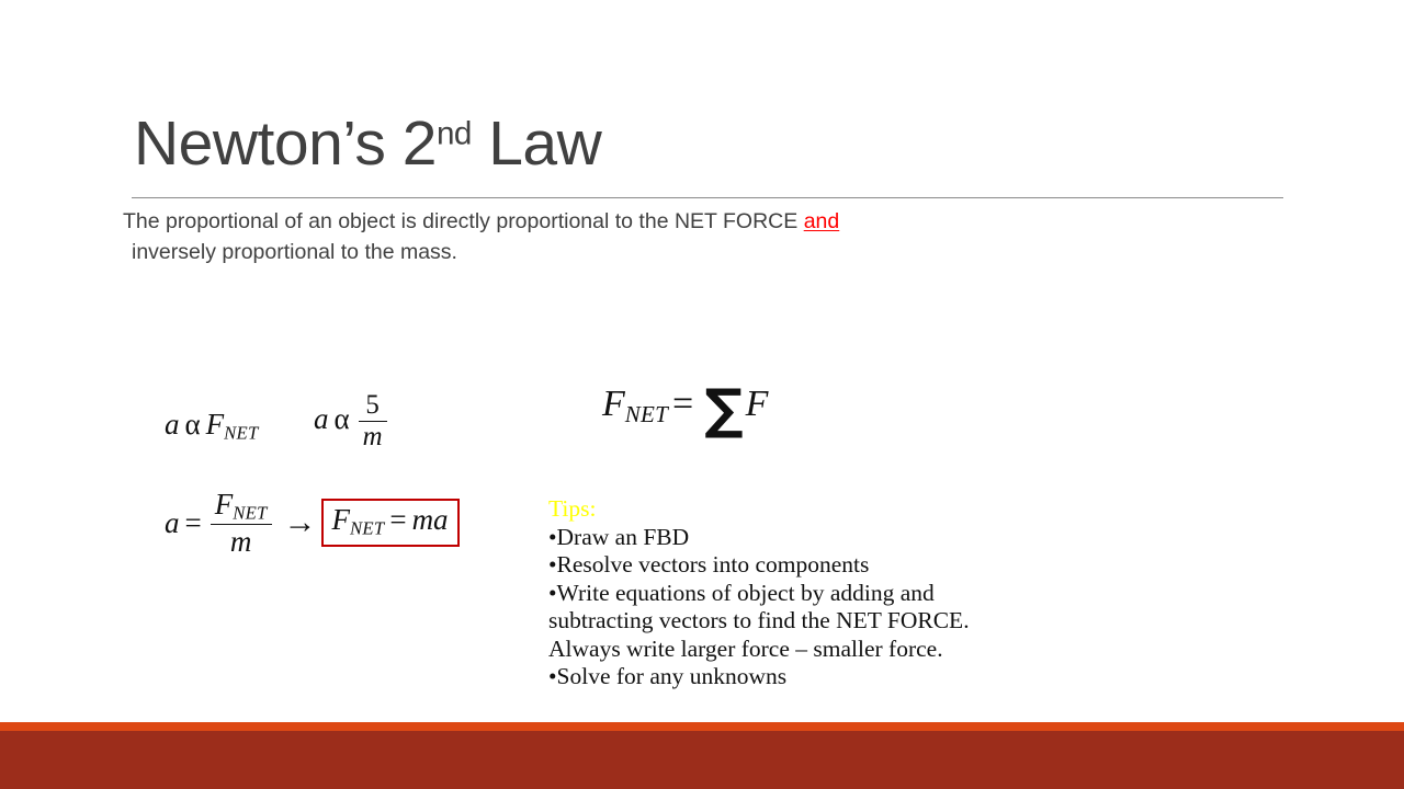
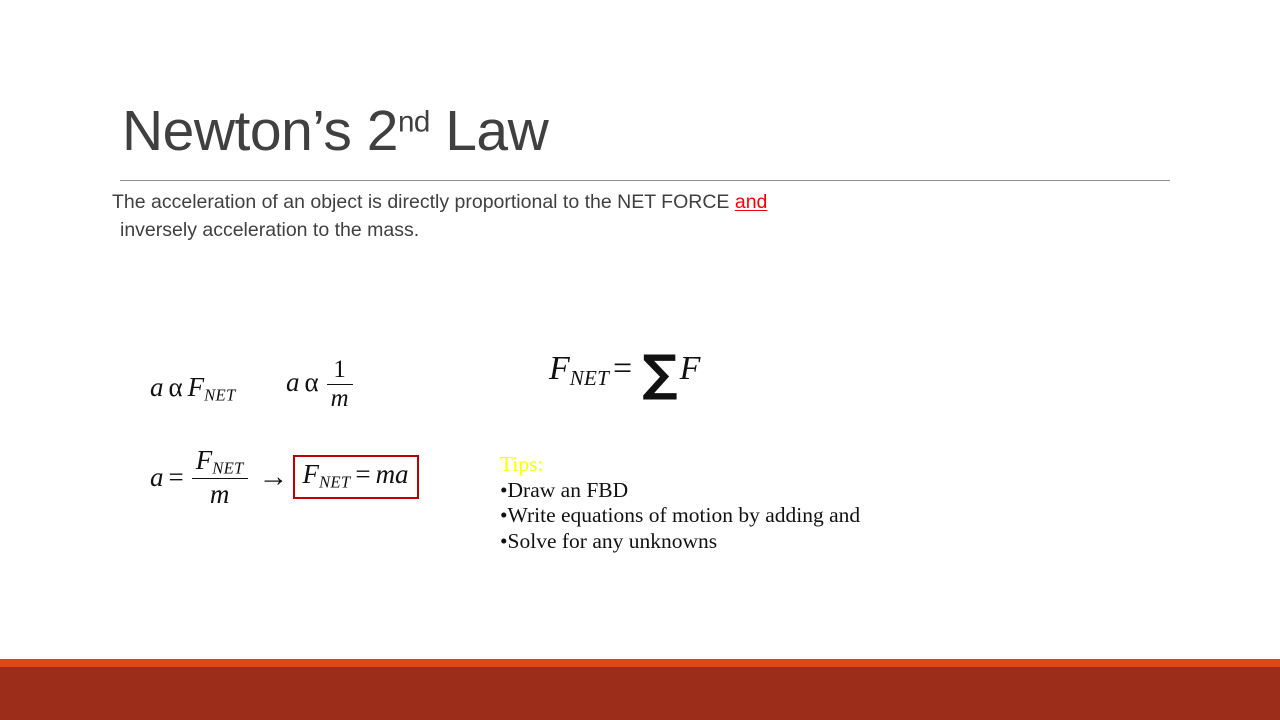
  Newton’s 2nd Law
- The proportional of an object is directly proportional to the NET FORCE and
+ The acceleration of an object is directly proportional to the NET FORCE and
- inversely proportional to the mass.
+ inversely acceleration to the mass.
  a α FNET
  a α
- 5
+ 1
  m
  a
  =
  FNET
  m
  →
  FNET = ma
  FNET = ∑F
  Tips:
  •Draw an FBD
- •Resolve vectors into components
- •Write equations of object by adding and
+ •Write equations of motion by adding and
- subtracting vectors to find the NET FORCE.
- Always write larger force – smaller force.
  •Solve for any unknowns
